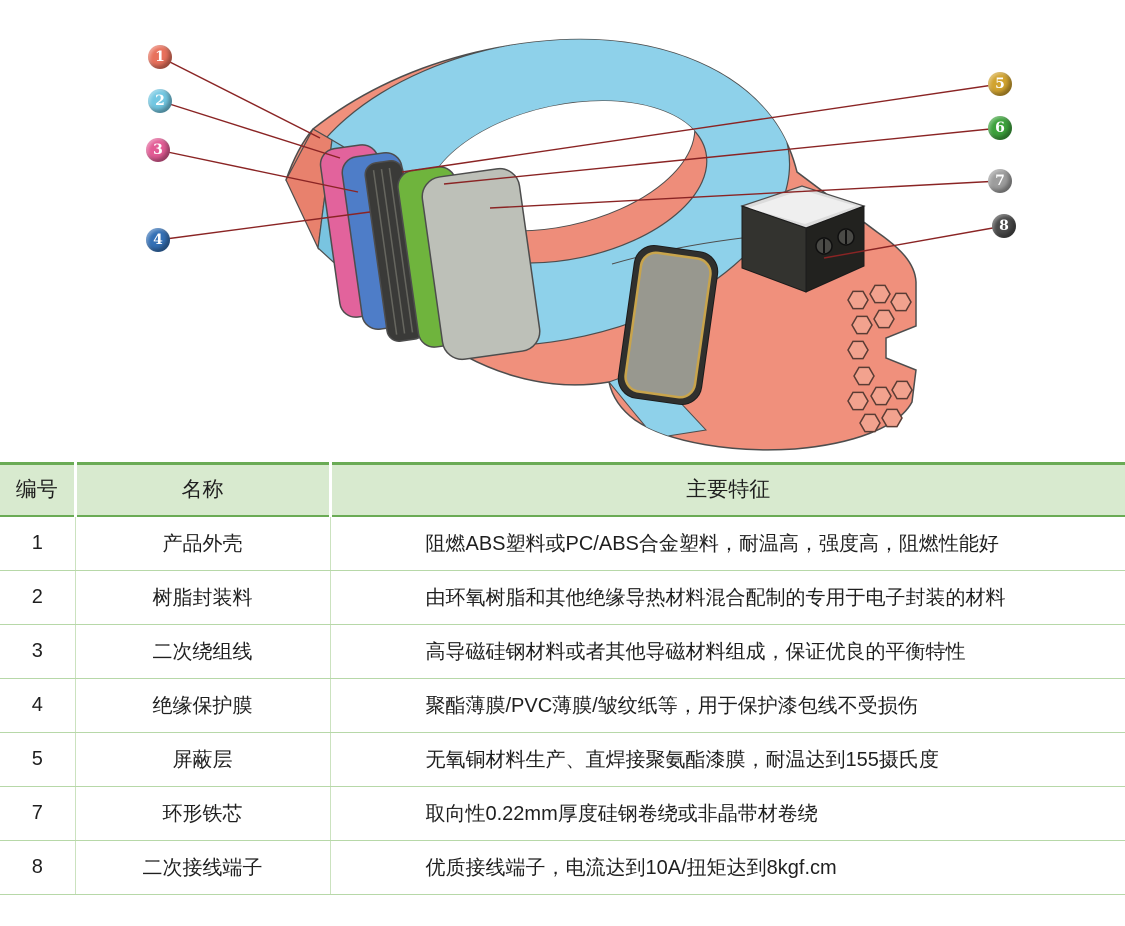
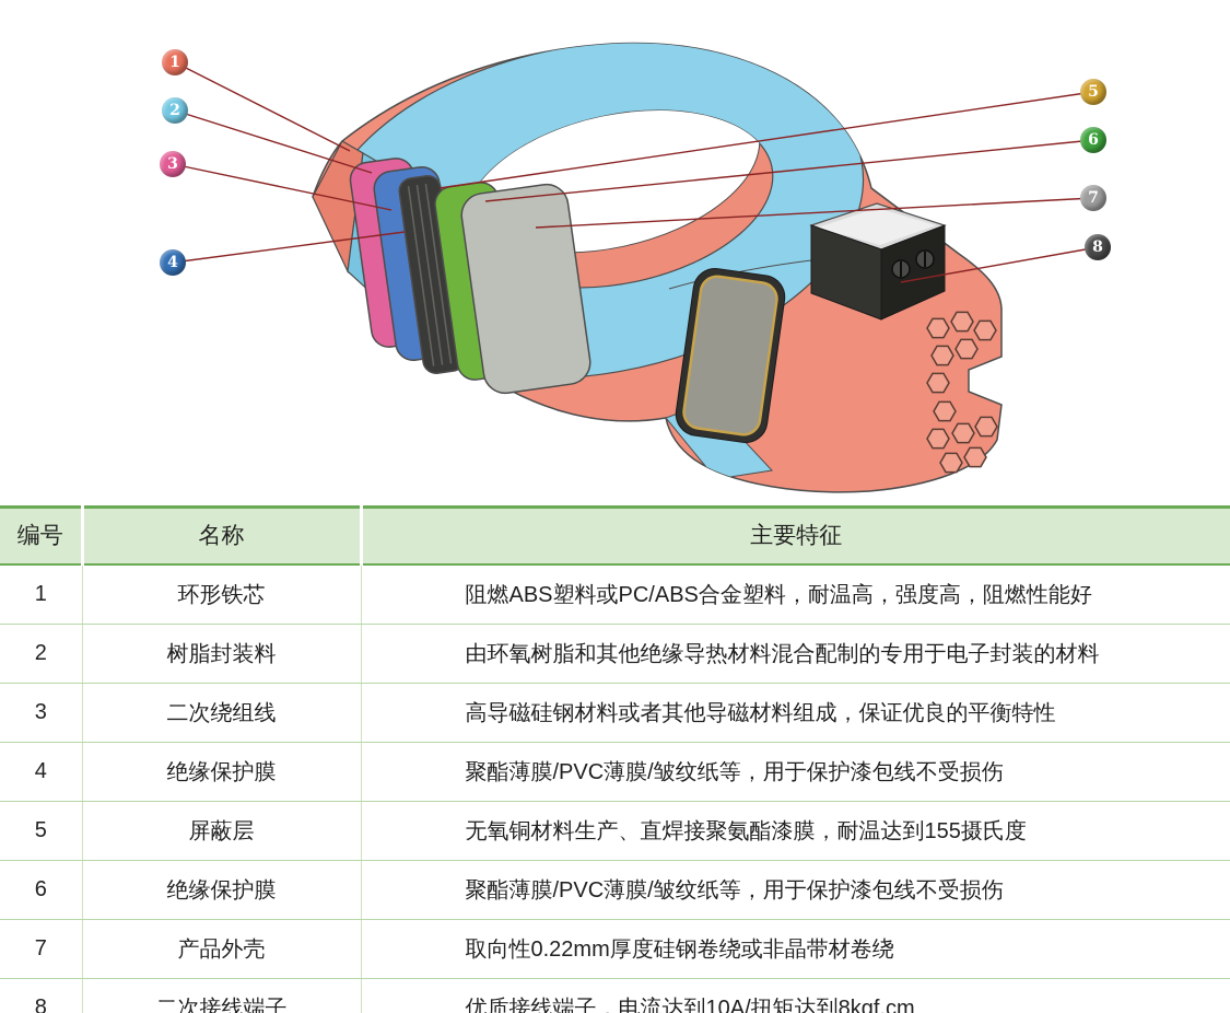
  1
  2
  3
  4
  5
  6
  7
  8
  编号	名称	主要特征
- 1	产品外壳	阻燃ABS塑料或PC/ABS合金塑料，耐温高，强度高，阻燃性能好
+ 1	环形铁芯	阻燃ABS塑料或PC/ABS合金塑料，耐温高，强度高，阻燃性能好
  2	树脂封装料	由环氧树脂和其他绝缘导热材料混合配制的专用于电子封装的材料
  3	二次绕组线	高导磁硅钢材料或者其他导磁材料组成，保证优良的平衡特性
  4	绝缘保护膜	聚酯薄膜/PVC薄膜/皱纹纸等，用于保护漆包线不受损伤
  5	屏蔽层	无氧铜材料生产、直焊接聚氨酯漆膜，耐温达到155摄氏度
+ 6	绝缘保护膜	聚酯薄膜/PVC薄膜/皱纹纸等，用于保护漆包线不受损伤
- 7	环形铁芯	取向性0.22mm厚度硅钢卷绕或非晶带材卷绕
+ 7	产品外壳	取向性0.22mm厚度硅钢卷绕或非晶带材卷绕
  8	二次接线端子	优质接线端子，电流达到10A/扭矩达到8kgf.cm
